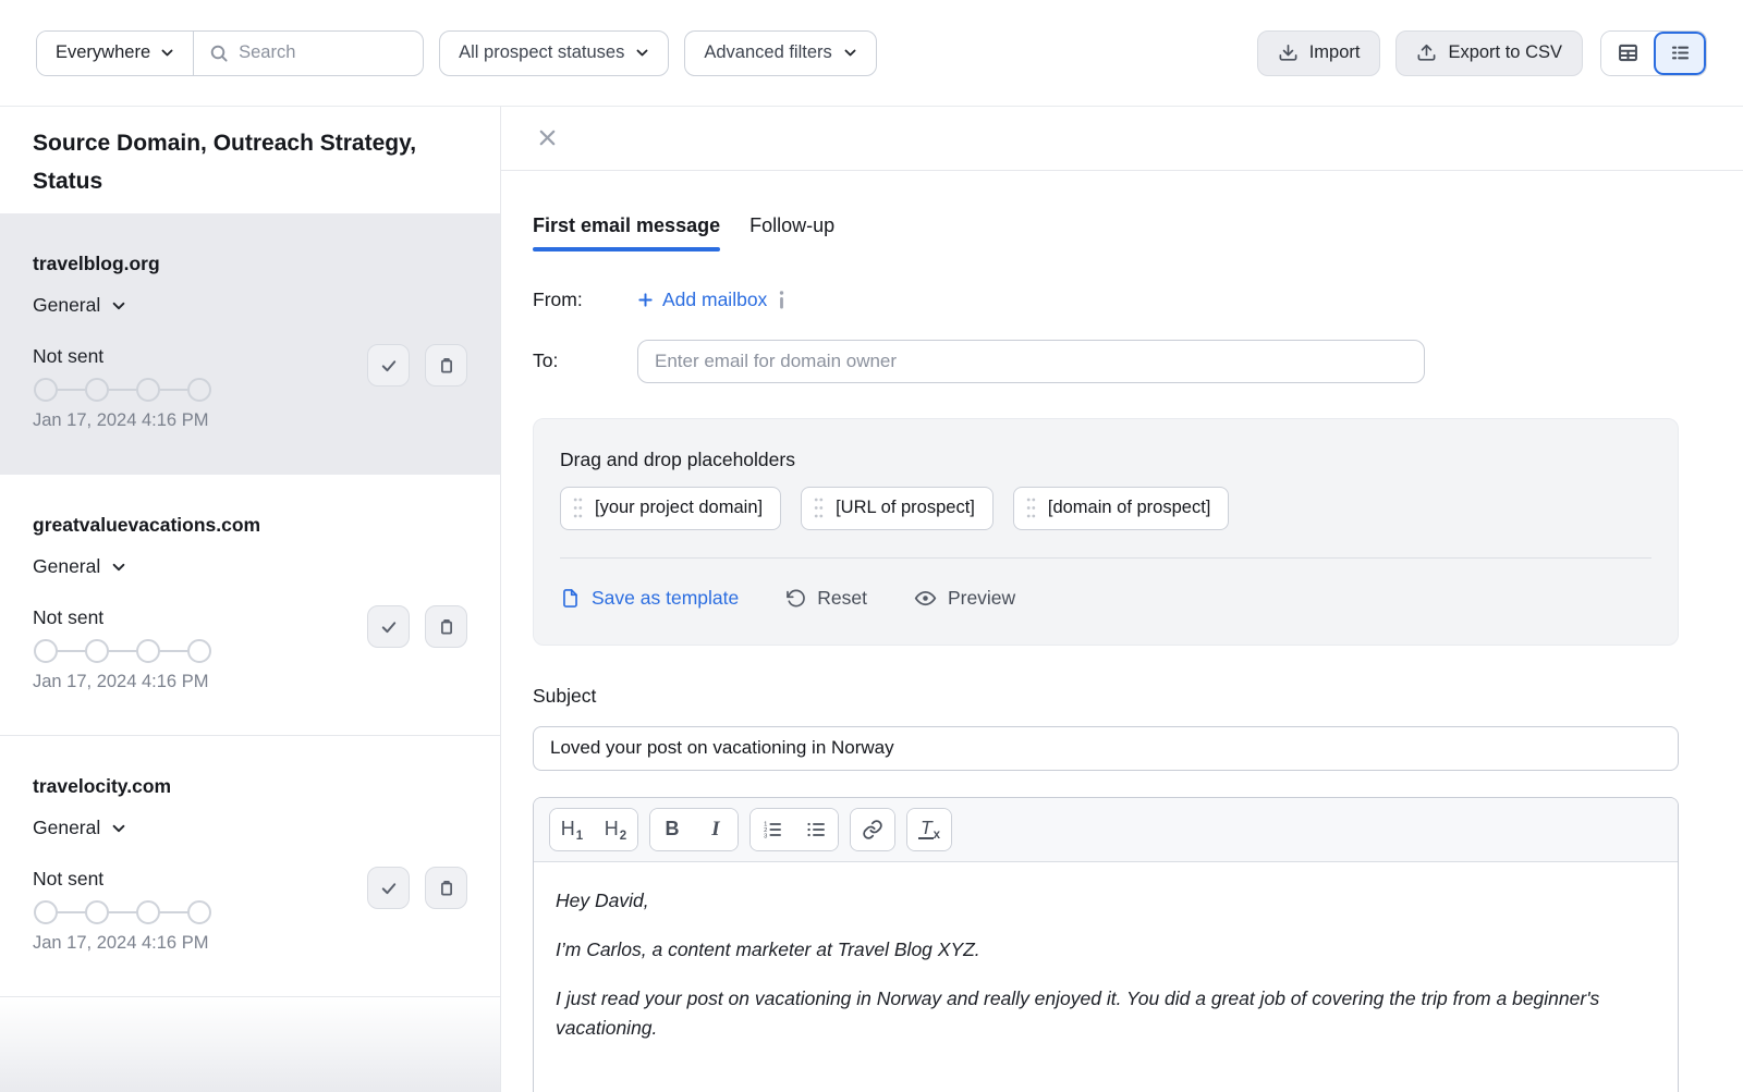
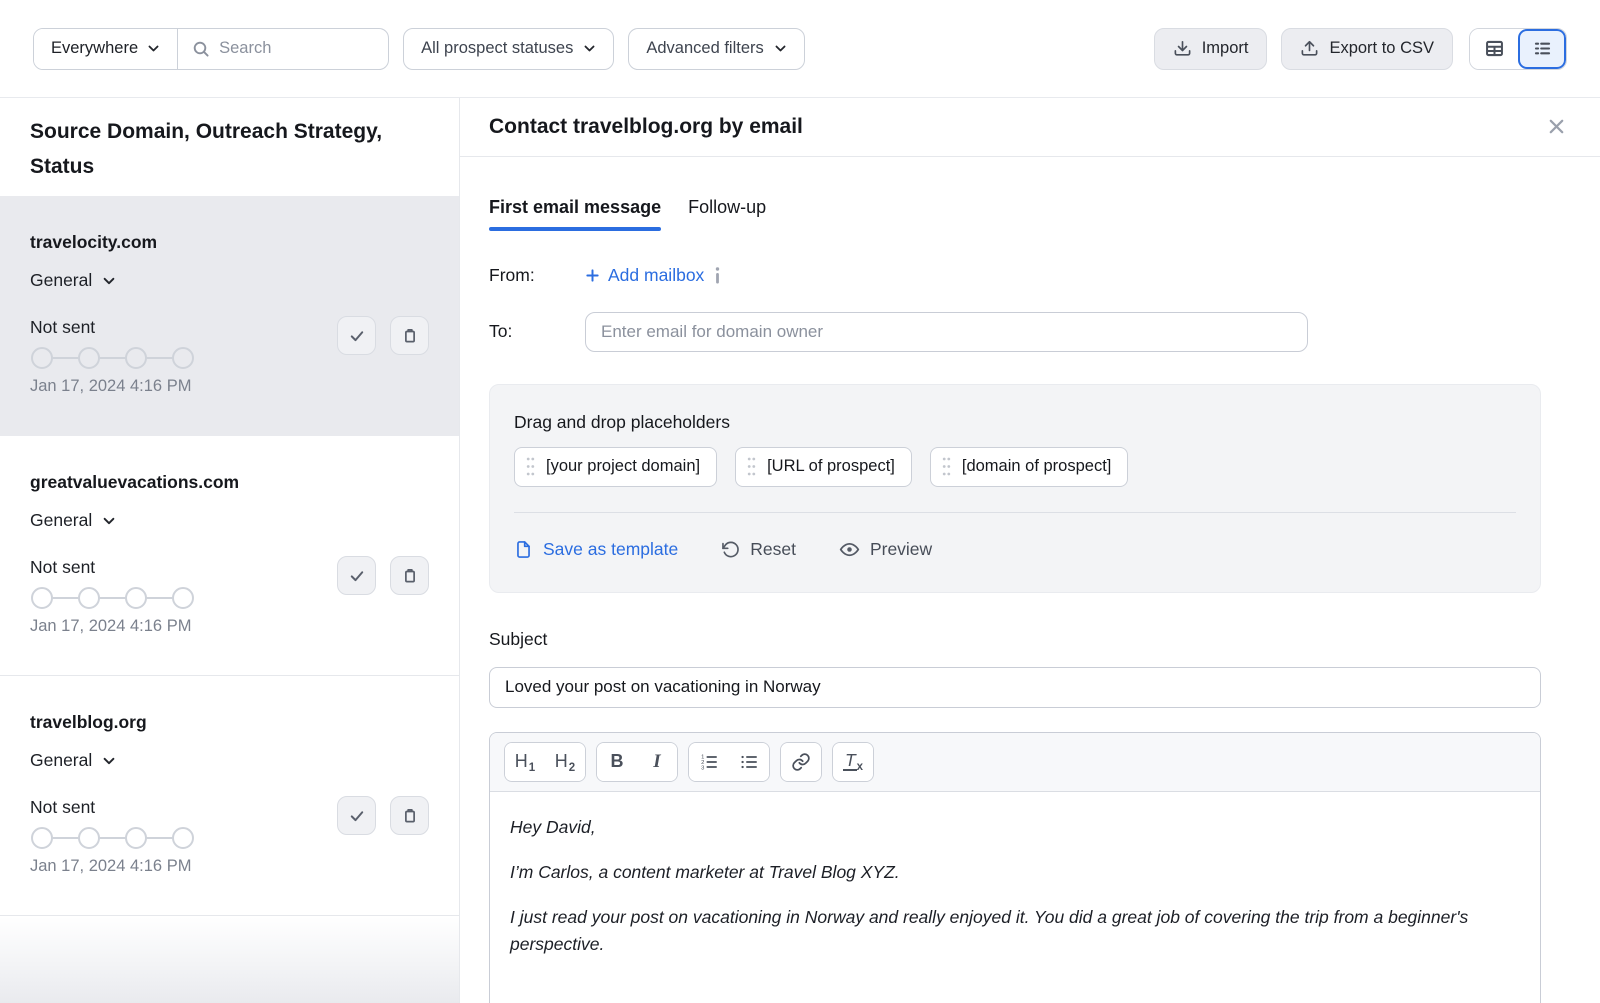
  Everywhere
  Search
  All prospect statuses
  Advanced filters
  Import
  Export to CSV
  Source Domain, Outreach Strategy, Status
- travelblog.org
+ travelocity.com
  General
  Not sent
  Jan 17, 2024 4:16 PM
  greatvaluevacations.com
  General
  Not sent
  Jan 17, 2024 4:16 PM
- travelocity.com
+ travelblog.org
  General
  Not sent
  Jan 17, 2024 4:16 PM
+ Contact travelblog.org by email
  First email message
  Follow-up
  From:
  Add mailbox
  To:
  Enter email for domain owner
  Drag and drop placeholders
  [your project domain]
  [URL of prospect]
  [domain of prospect]
  Save as template
  Reset
  Preview
  Subject
  Loved your post on vacationing in Norway
  H
  1
  H
  2
  B
  I
  T
  x
  Hey David,
  I’m Carlos, a content marketer at Travel Blog XYZ.
- I just read your post on vacationing in Norway and really enjoyed it. You did a great job of covering the trip from a beginner's vacationing.
+ I just read your post on vacationing in Norway and really enjoyed it. You did a great job of covering the trip from a beginner's perspective.
